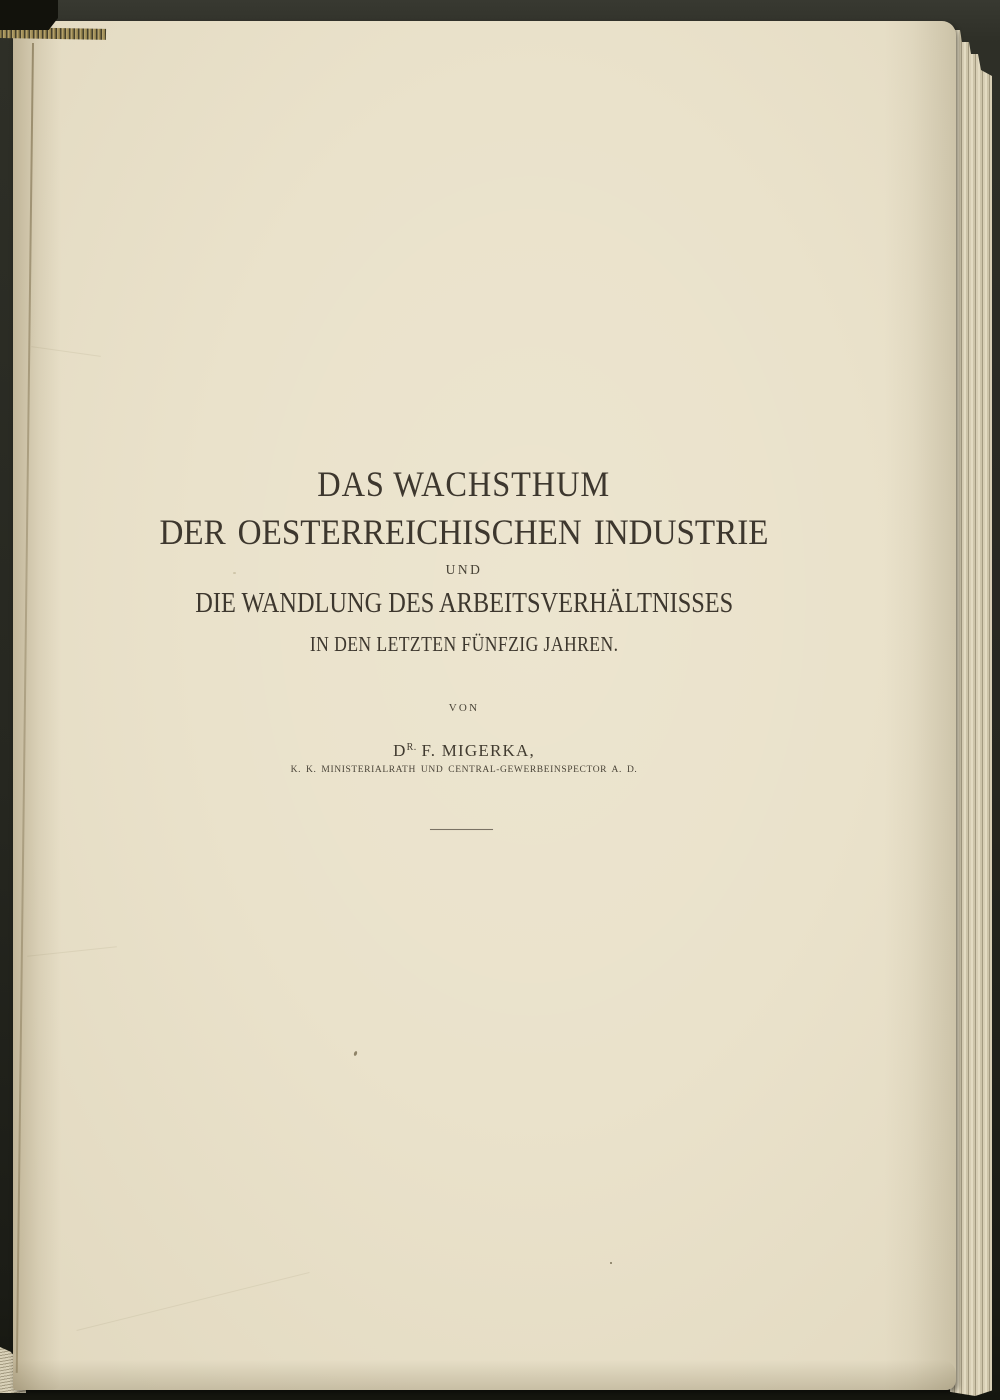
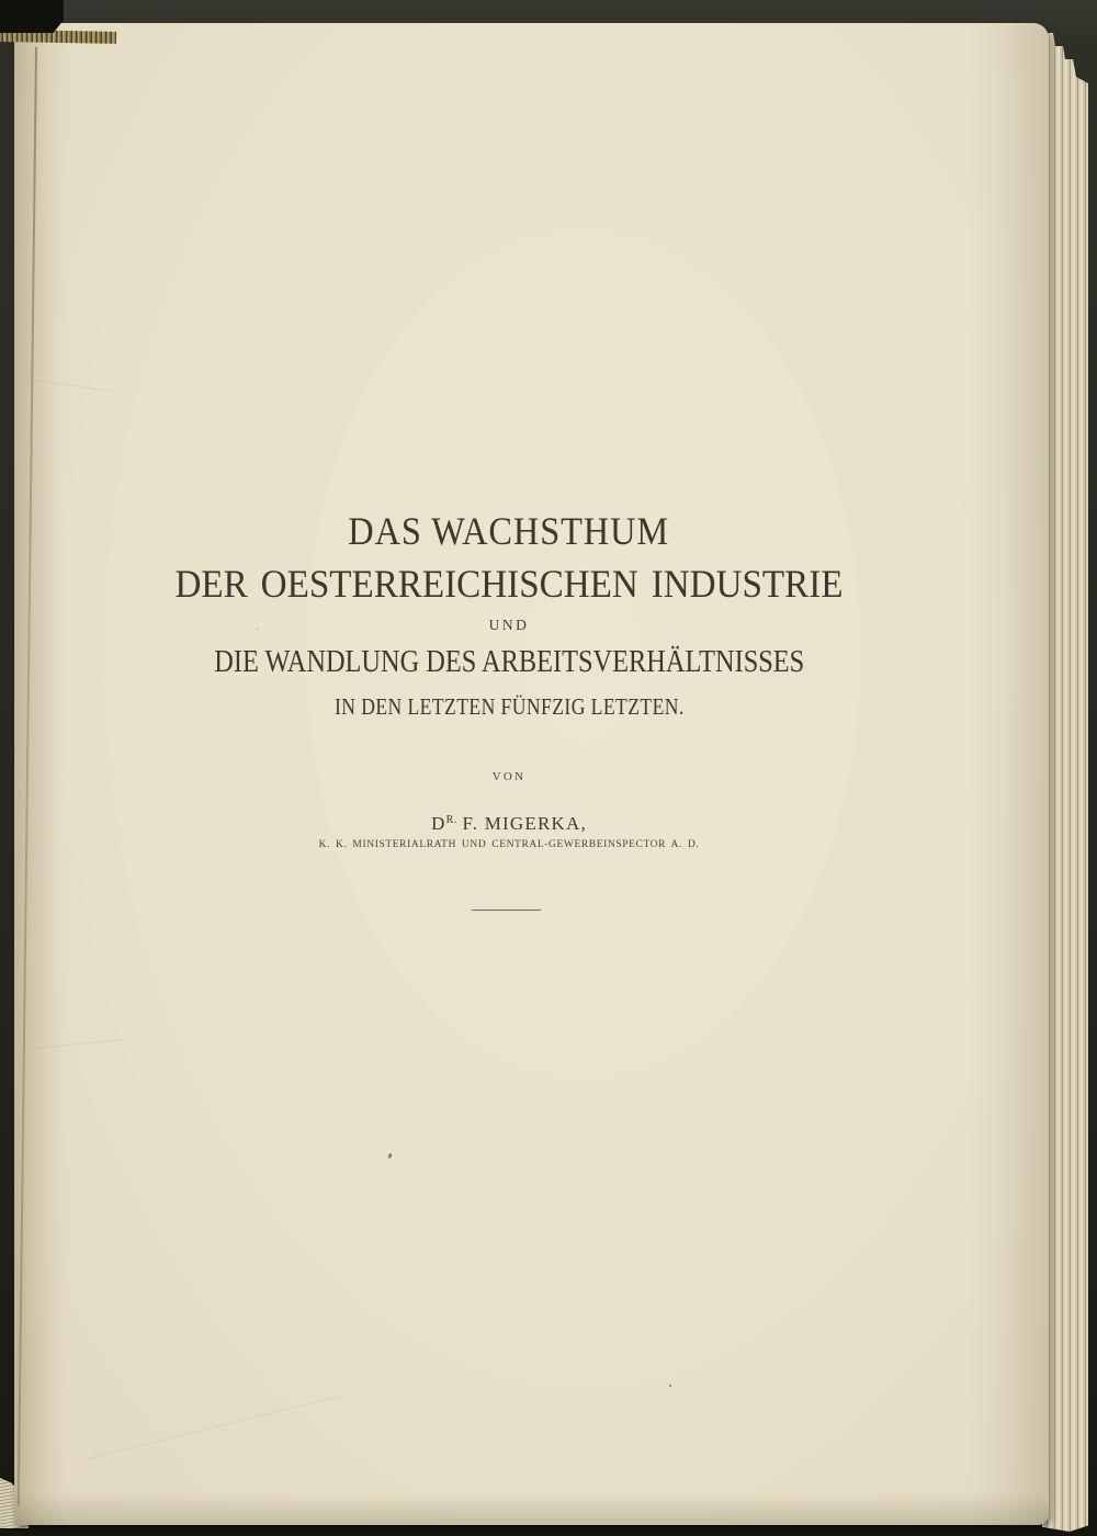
  DAS WACHSTHUM
  DER OESTERREICHISCHEN INDUSTRIE
  UND
  DIE WANDLUNG DES ARBEITSVERHÄLTNISSES
- IN DEN LETZTEN FÜNFZIG JAHREN.
+ IN DEN LETZTEN FÜNFZIG LETZTEN.
  VON
  DR. F. MIGERKA,
  K. K. MINISTERIALRATH UND CENTRAL-GEWERBEINSPECTOR A. D.
